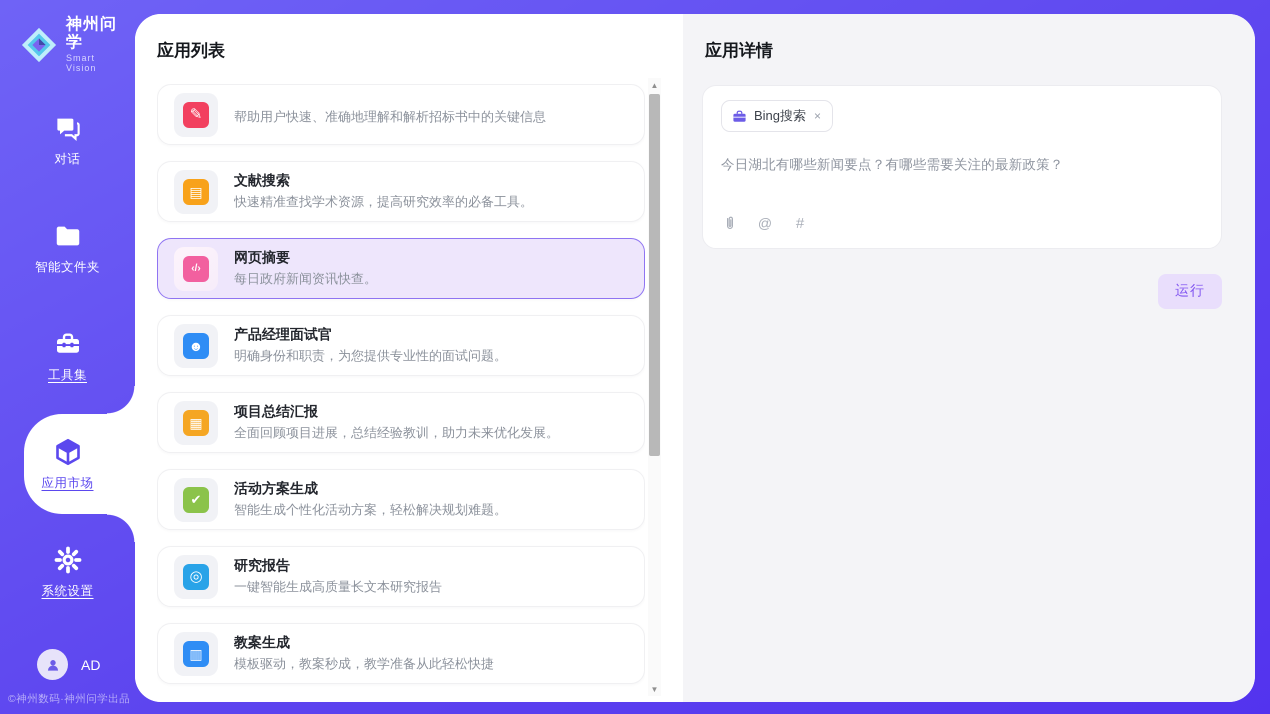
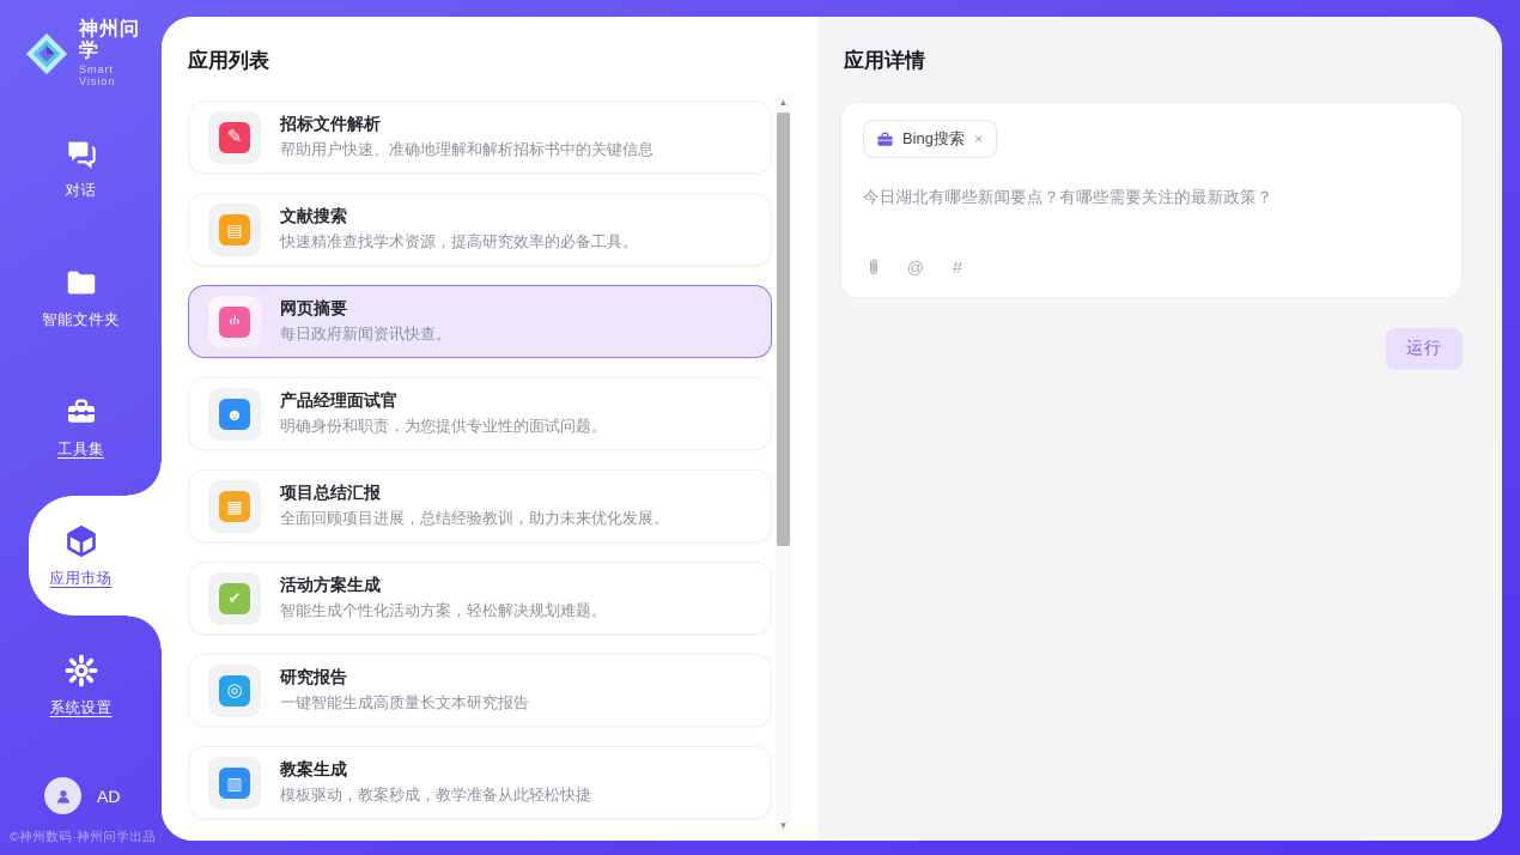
  神州问学
  Smart Vision
  对话
  智能文件夹
  工具集
  应用市场
  系统设置
  AD
  ©神州数码·神州问学出品
  应用列表
+ 招标文件解析
  帮助用户快速、准确地理解和解析招标书中的关键信息
  文献搜索
  快速精准查找学术资源，提高研究效率的必备工具。
  网页摘要
  每日政府新闻资讯快查。
  产品经理面试官
  明确身份和职责，为您提供专业性的面试问题。
  项目总结汇报
  全面回顾项目进展，总结经验教训，助力未来优化发展。
  活动方案生成
  智能生成个性化活动方案，轻松解决规划难题。
  研究报告
  一键智能生成高质量长文本研究报告
  教案生成
  模板驱动，教案秒成，教学准备从此轻松快捷
  ▲
  ▼
  应用详情
  Bing搜索
  ×
  今日湖北有哪些新闻要点？有哪些需要关注的最新政策？
  运行
